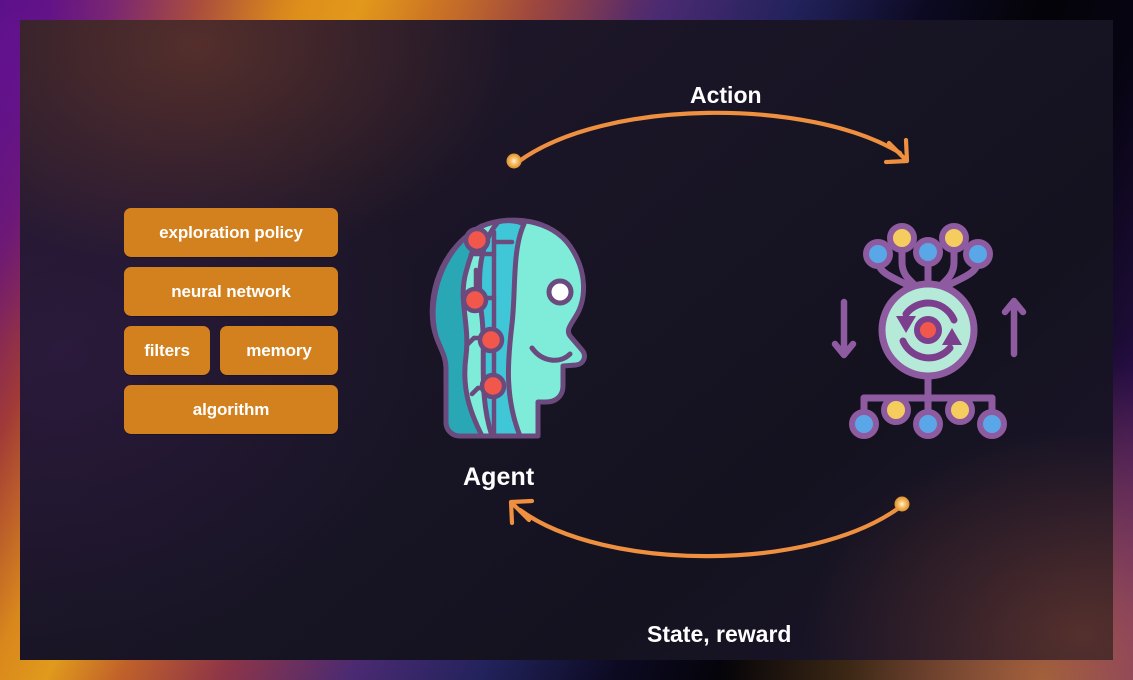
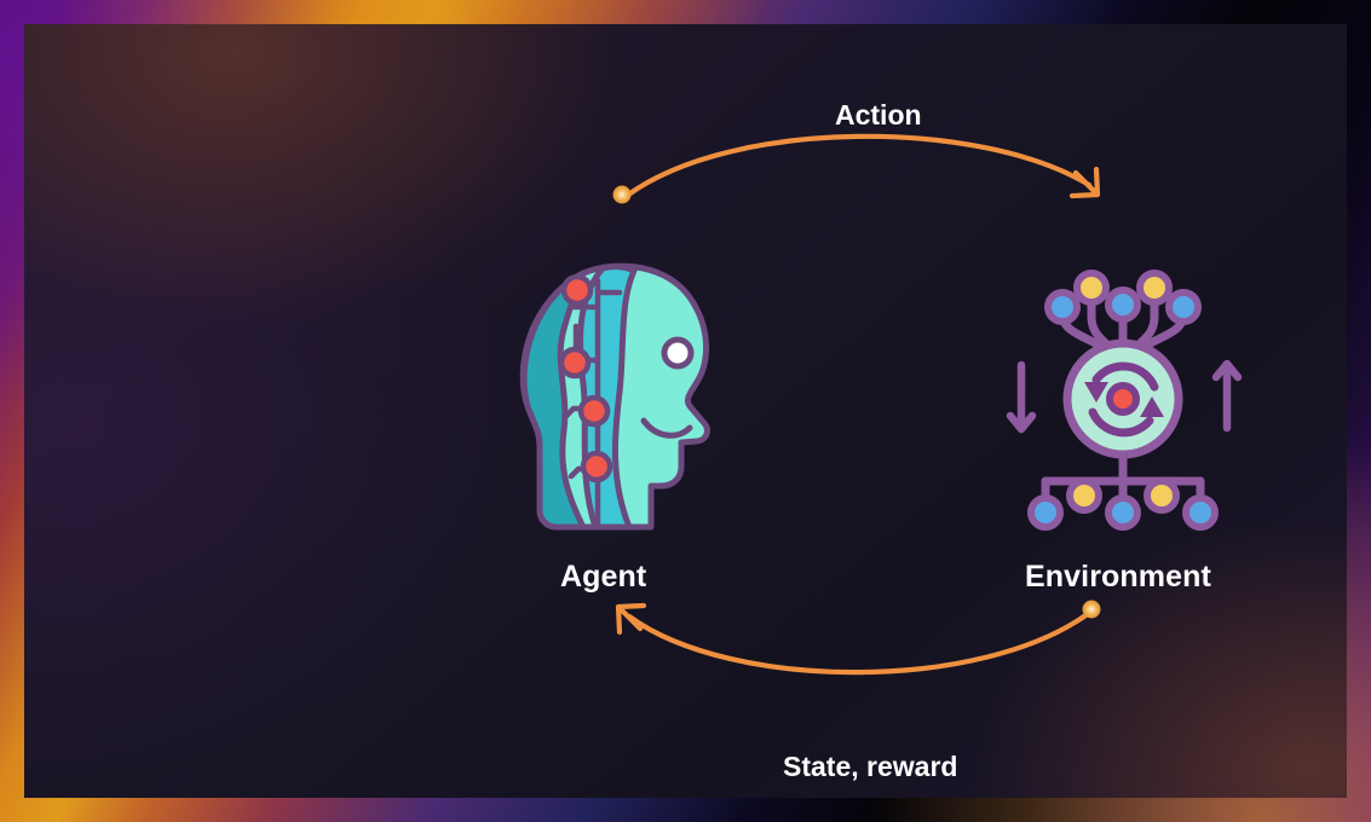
- exploration policy
- neural network
- filters
- memory
- algorithm
  Agent
+ Environment
  Action
  State, reward
